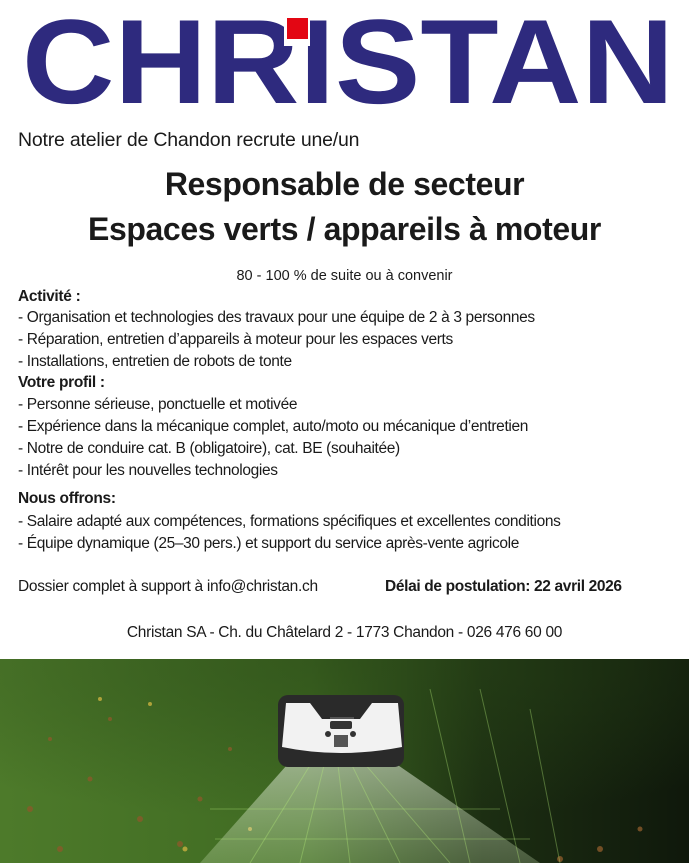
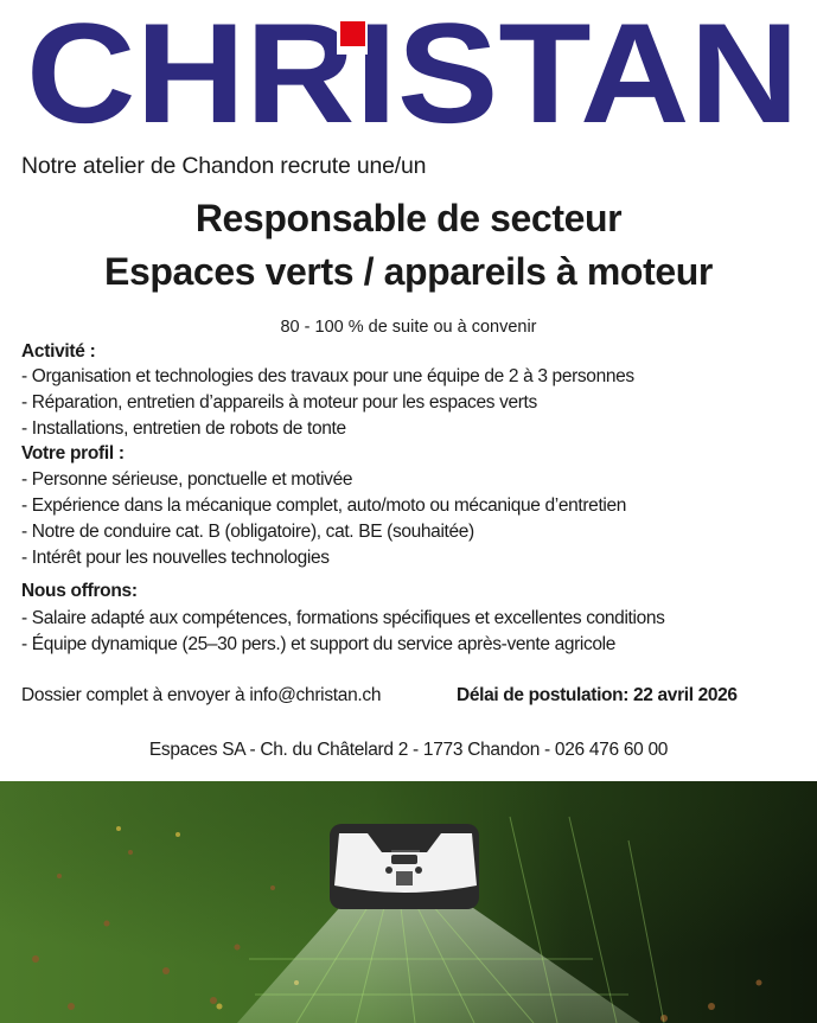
  CHRISTAN
  Notre atelier de Chandon recrute une/un
  Responsable de secteur
  Espaces verts / appareils à moteur
  80 - 100 % de suite ou à convenir
  Activité :
  - Organisation et technologies des travaux pour une équipe de 2 à 3 personnes
  - Réparation, entretien d’appareils à moteur pour les espaces verts
  - Installations, entretien de robots de tonte
  Votre profil :
  - Personne sérieuse, ponctuelle et motivée
  - Expérience dans la mécanique complet, auto/moto ou mécanique d’entretien
  - Notre de conduire cat. B (obligatoire), cat. BE (souhaitée)
  - Intérêt pour les nouvelles technologies
  Nous offrons:
  - Salaire adapté aux compétences, formations spécifiques et excellentes conditions
  - Équipe dynamique (25–30 pers.) et support du service après-vente agricole
- Dossier complet à support à info@christan.ch
+ Dossier complet à envoyer à info@christan.ch
  Délai de postulation: 22 avril 2026
- Christan SA - Ch. du Châtelard 2 - 1773 Chandon - 026 476 60 00
+ Espaces SA - Ch. du Châtelard 2 - 1773 Chandon - 026 476 60 00
